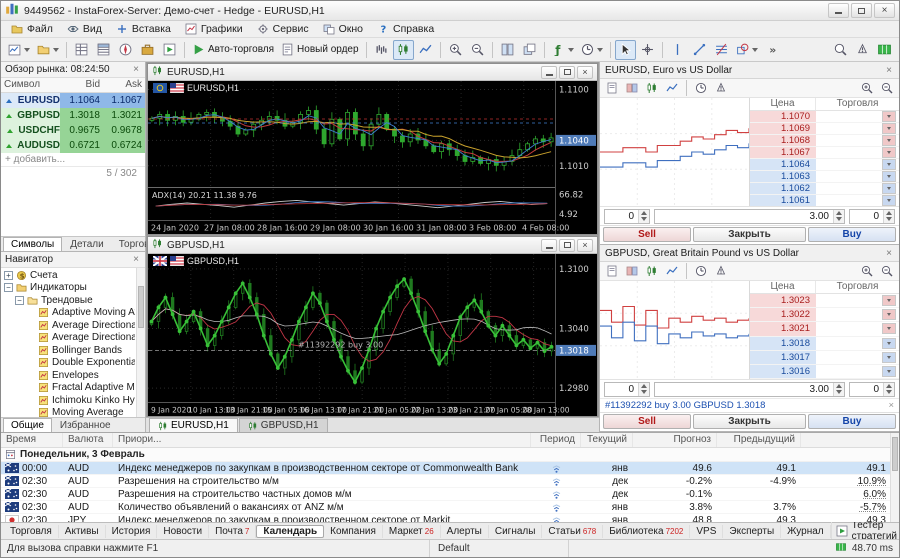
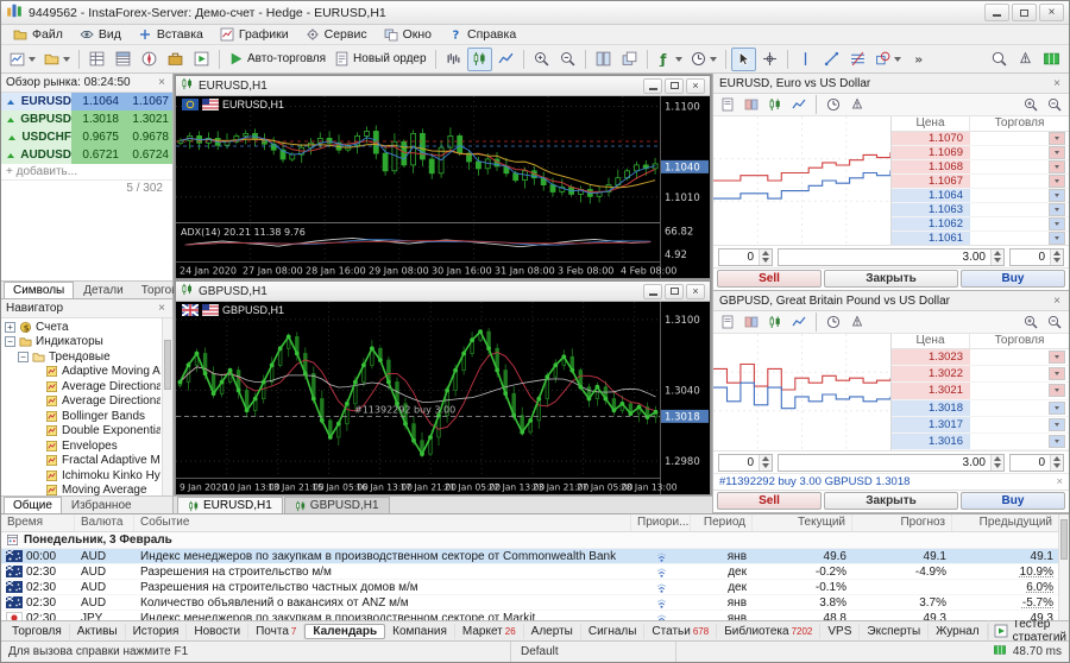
  9449562 - InstaForex-Server: Демо-счет - Hedge - EURUSD,H1
  ×
  Файл
  Вид
  Вставка
  Графики
  Сервис
  Окно
  ?
  Справка
  Авто-торговля
  Новый ордер
  ƒ
  »
  Обзор рынка: 08:24:50
  ×
- Символ
- Bid
- Ask
  EURUSD
  1.1064
  1.1067
  GBPUSD
  1.3018
  1.3021
  USDCHF
  0.9675
  0.9678
  AUDUSD
  0.6721
  0.6724
  + добавить...
  5 / 302
  Символы
  Детали
  Навигатор
  ×
  +
  $
  Счета
  −
  Индикаторы
  −
  Трендовые
  Adaptive Moving A
  Bollinger Bands
  Envelopes
  Ichimoku Kinko Hy
  Moving Average
  Общие
  Избранное
  EURUSD,H1
  ×
  EURUSD,H1
  1.1100
  1.1040
  1.1010
  66.82
  4.92
  ADX(14) 20.21 11.38 9.76
  24 Jan 2020
  27 Jan 08:00
  28 Jan 16:00
  29 Jan 08:00
  30 Jan 16:00
  31 Jan 08:00
  3 Feb 08:00
  4 Feb 08:00
  GBPUSD,H1
  ×
  GBPUSD,H1
  #11392292 buy 3.00
  1.3100
  1.3040
  1.3018
  1.2980
  9 Jan 2020
  10 Jan 13:00
  13 Jan 21:00
  15 Jan 05:00
  16 Jan 13:00
  17 Jan 21:00
  21 Jan 05:00
  22 Jan 13:00
  23 Jan 21:00
  27 Jan 05:00
  28 Jan 13:00
  EURUSD,H1
  GBPUSD,H1
  EURUSD, Euro vs US Dollar
  ×
  Цена
  Торговля
  1.1070
  1.1069
  1.1068
  1.1067
  1.1064
  1.1063
  1.1062
  1.1061
  0
  3.00
  0
  Sell
  Закрыть
  Buy
  GBPUSD, Great Britain Pound vs US Dollar
  ×
  Цена
  Торговля
  1.3023
  1.3022
  1.3021
  1.3018
  1.3017
  1.3016
  0
  3.00
  0
  #11392292 buy 3.00 GBPUSD 1.3018
  ×
  Sell
  Закрыть
  Buy
  Время
  Валюта
+ Событие
  Приори...
  Период
  Текущий
  Прогноз
  Предыдущий
  Понедельник, 3 Февраль
  00:00
  AUD
  Индекс менеджеров по закупкам в производственном секторе от Commonwealth Bank
  янв
  49.6
  49.1
  49.1
  02:30
  AUD
  Разрешения на строительство м/м
  дек
  -0.2%
  -4.9%
  10.9%
  02:30
  AUD
  Разрешения на строительство частных домов м/м
  дек
  -0.1%
  6.0%
  02:30
  AUD
  Количество объявлений о вакансиях от ANZ м/м
  янв
  3.8%
  3.7%
  -5.7%
  02:30
  JPY
  Индекс менеджеров по закупкам в производственном секторе от Markit
  янв
  48.8
  49.3
  49.3
  Торговля
  Активы
  История
  Новости
  Почта
  7
  Календарь
  Компания
  Маркет
  26
  Алерты
  Сигналы
  Статьи
  678
  Библиотека
  7202
  VPS
  Эксперты
  Журнал
  Тестер стратегий
  Для вызова справки нажмите F1
  Default
  48.70 ms
